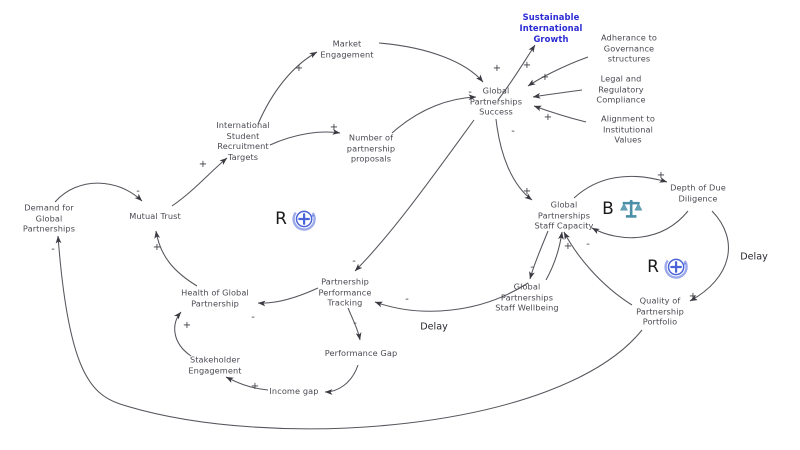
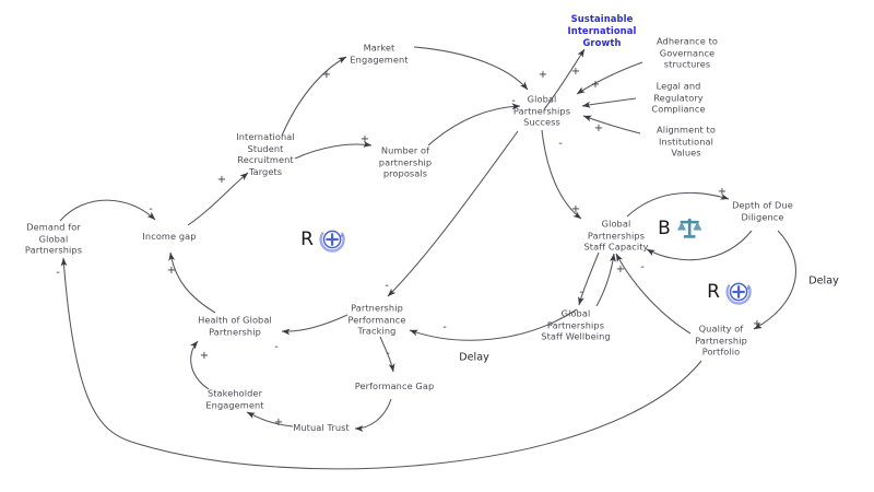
  Sustainable
  International
  Growth
  Market
  Engagement
  Adherance to
  Governance
  structures
  Legal and
  Regulatory
  Compliance
  Alignment to
  Institutional
  Values
  Global
  Partnerships
  Success
  International
  Student
  Recruitment
  Targets
  Number of
  partnership
  proposals
  Demand for
  Global
  Partnerships
- Mutual Trust
+ Income gap
  Depth of Due
  Diligence
  Global
  Partnerships
  Staff Capacity
  Partnership
  Performance
  Tracking
  Global
  Partnerships
  Staff Wellbeing
  Quality of
  Partnership
  Portfolio
  Health of Global
  Partnership
  Performance Gap
  Stakeholder
  Engagement
- Income gap
+ Mutual Trust
  +
  +
  +
  +
  +
  -
  +
  +
  -
  -
  +
  -
  +
  +
  -
  +
  -
  +
  -
  -
  -
  -
  +
  +
  Delay
  Delay
  R
  B
  R
